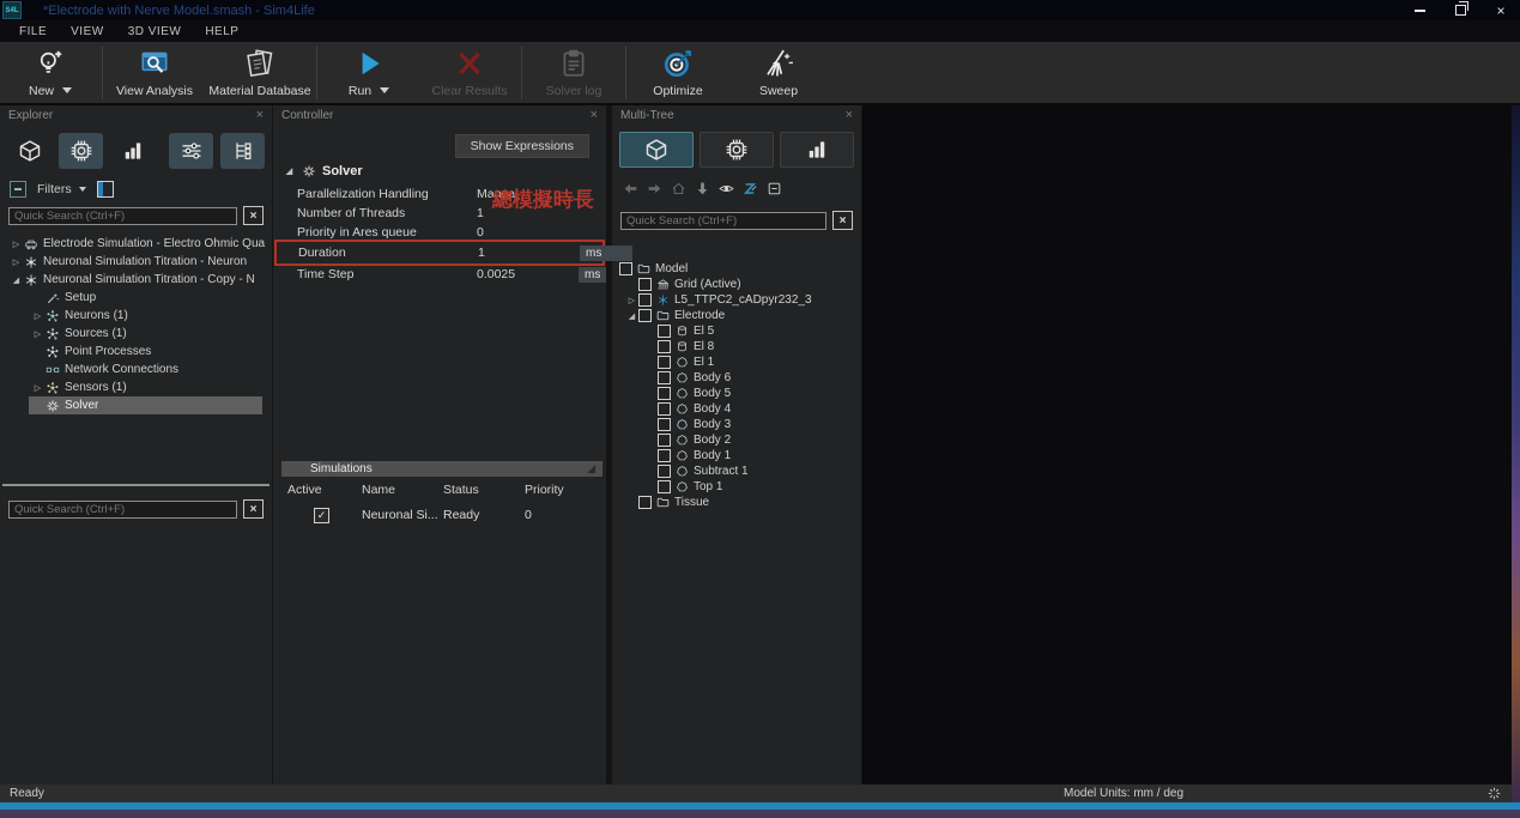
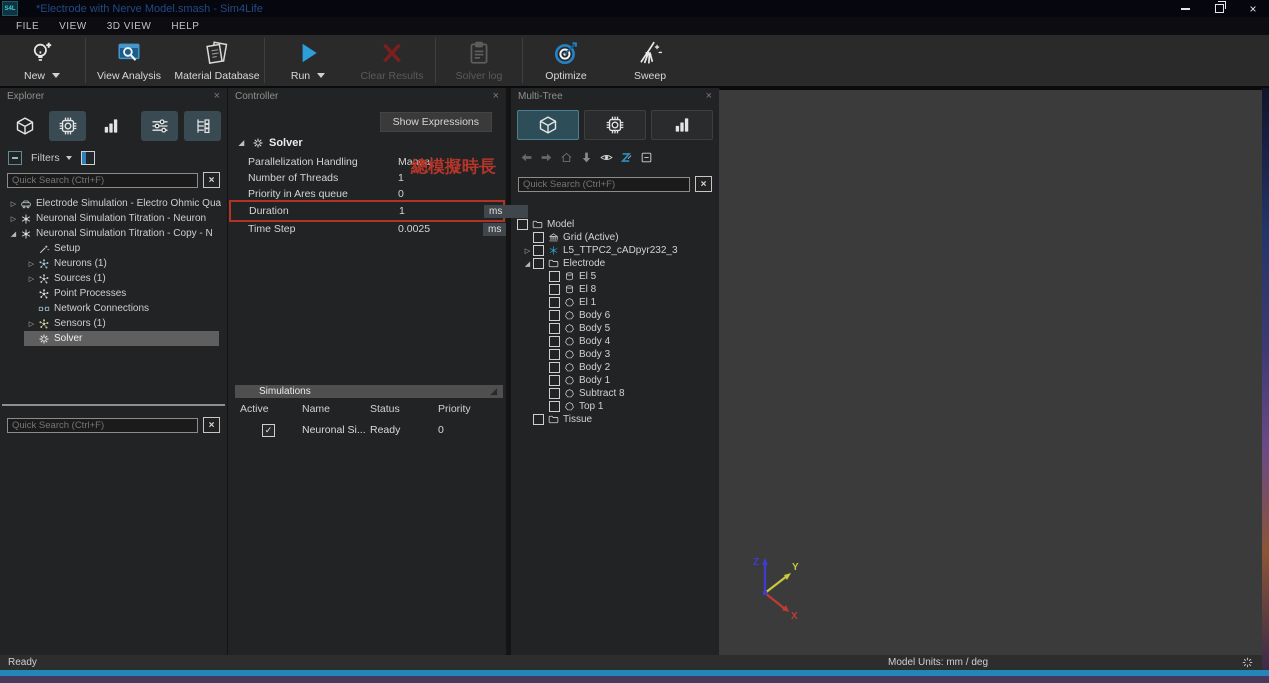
  *Electrode with Nerve Model.smash - Sim4Life
  ×
  FILE
  VIEW
  3D VIEW
  HELP
  New
  View Analysis
  Material Database
  Run
  Clear Results
  Solver log
  Optimize
  Sweep
  Explorer
  ×
  Filters
  Quick Search (Ctrl+F)
  ×
  Electrode Simulation - Electro Ohmic Qua
  Neuronal Simulation Titration - Neuron
  Neuronal Simulation Titration - Copy - N
  Setup
  Neurons (1)
  Sources (1)
  Point Processes
  Network Connections
  Sensors (1)
  Solver
  Quick Search (Ctrl+F)
  ×
  Controller
  ×
  Show Expressions
  Solver
  Parallelization Handling
  Manual
  Number of Threads
  1
  Priority in Ares queue
  0
  Duration
  1
  ms
  Time Step
  0.0025
  ms
  總模擬時長
  Simulations
  ◢
  Active
  Name
  Status
  Priority
  ✓
  Neuronal Si...
  Ready
  0
  Multi-Tree
  ×
  Quick Search (Ctrl+F)
  ×
  Model
  Grid (Active)
  L5_TTPC2_cADpyr232_3
  Electrode
  El 5
  El 8
  El 1
  Body 6
  Body 5
  Body 4
  Body 3
  Body 2
  Body 1
- Subtract 1
+ Subtract 8
  Top 1
  Tissue
+ Z
+ Y
+ X
  Ready
  Model Units: mm / deg
